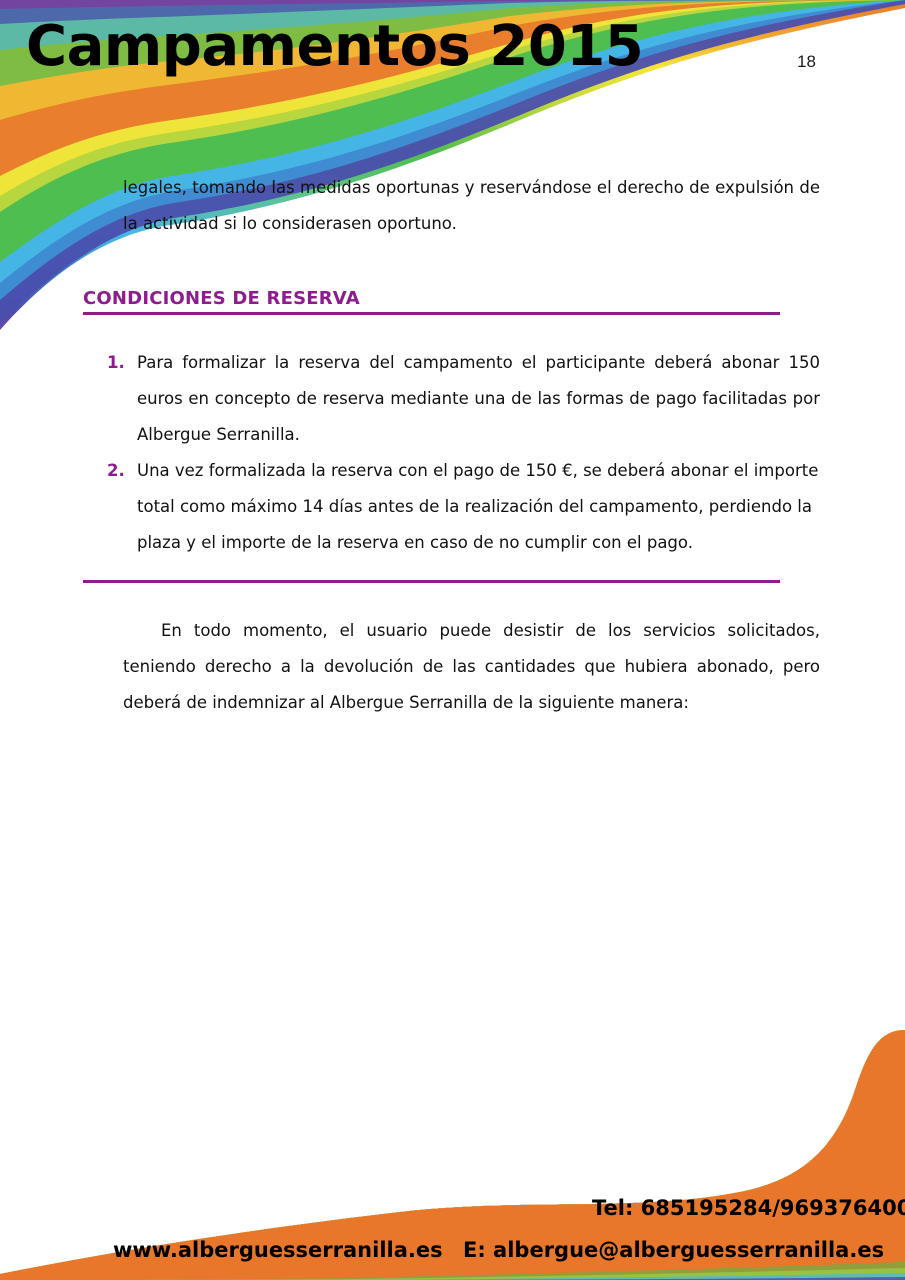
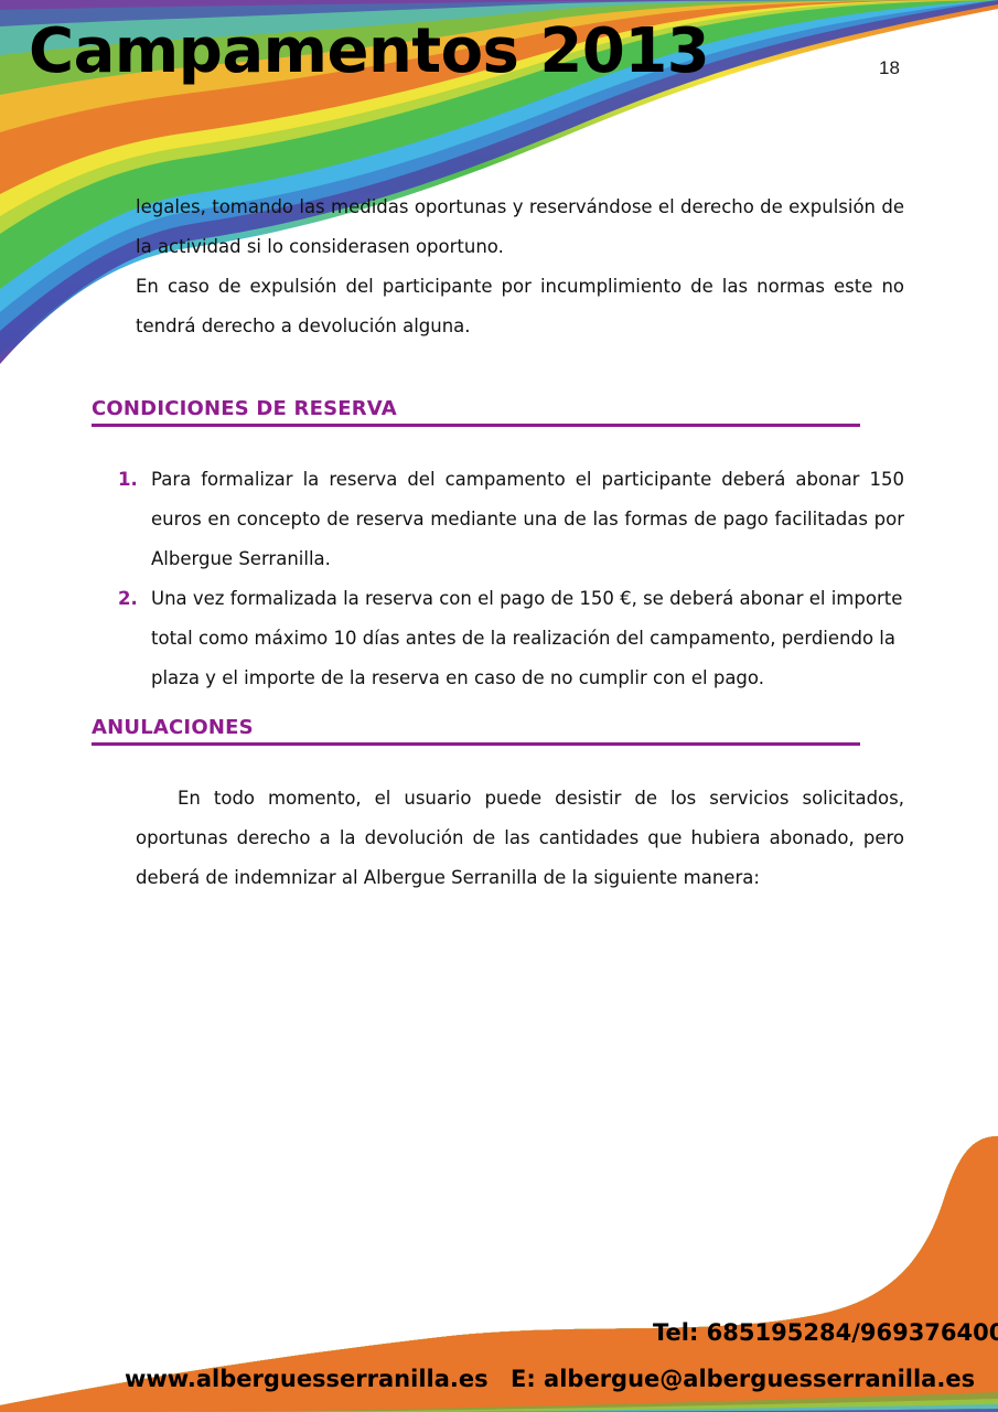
- Campamentos 2015
+ Campamentos 2013
  18
  legales, tomando las medidas oportunas y reservándose el derecho de expulsión de la actividad si lo considerasen oportuno.
+ En caso de expulsión del participante por incumplimiento de las normas este no tendrá derecho a devolución alguna.
  CONDICIONES DE RESERVA
  1.
  Para formalizar la reserva del campamento el participante deberá abonar 150 euros en concepto de reserva mediante una de las formas de pago facilitadas por Albergue Serranilla.
  2.
- Una vez formalizada la reserva con el pago de 150 €, se deberá abonar el importe total como máximo 14 días antes de la realización del campamento, perdiendo la plaza y el importe de la reserva en caso de no cumplir con el pago.
+ Una vez formalizada la reserva con el pago de 150 €, se deberá abonar el importe total como máximo 10 días antes de la realización del campamento, perdiendo la plaza y el importe de la reserva en caso de no cumplir con el pago.
+ ANULACIONES
- En todo momento, el usuario puede desistir de los servicios solicitados, teniendo derecho a la devolución de las cantidades que hubiera abonado, pero deberá de indemnizar al Albergue Serranilla de la siguiente manera:
+ En todo momento, el usuario puede desistir de los servicios solicitados, oportunas derecho a la devolución de las cantidades que hubiera abonado, pero deberá de indemnizar al Albergue Serranilla de la siguiente manera:
  Tel: 685195284/969376400
  www.alberguesserranilla.es
  E: albergue@alberguesserranilla.es
